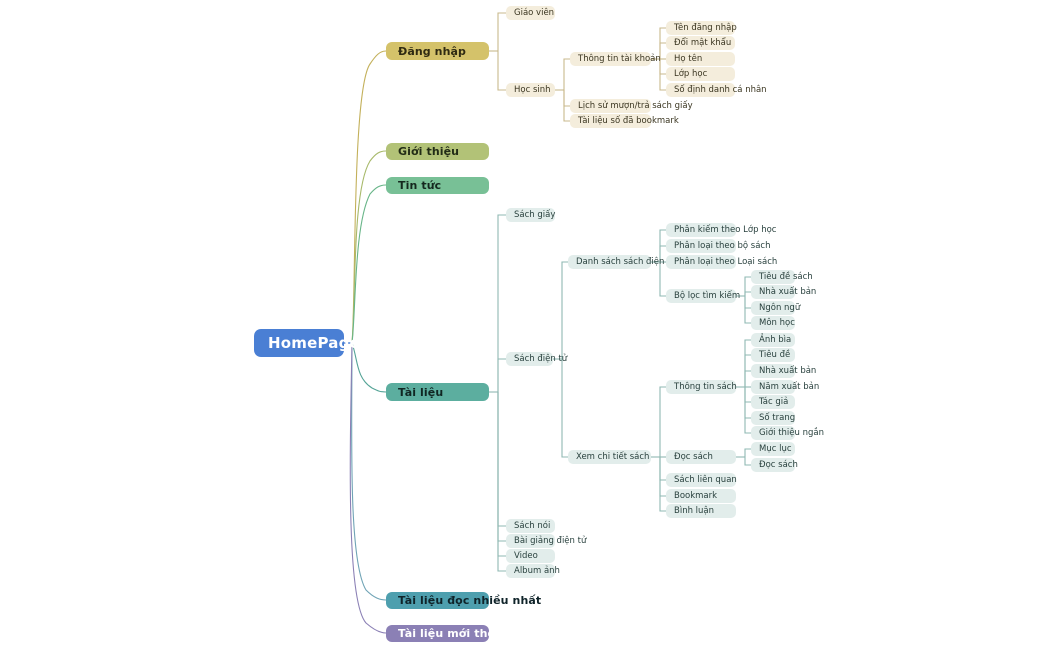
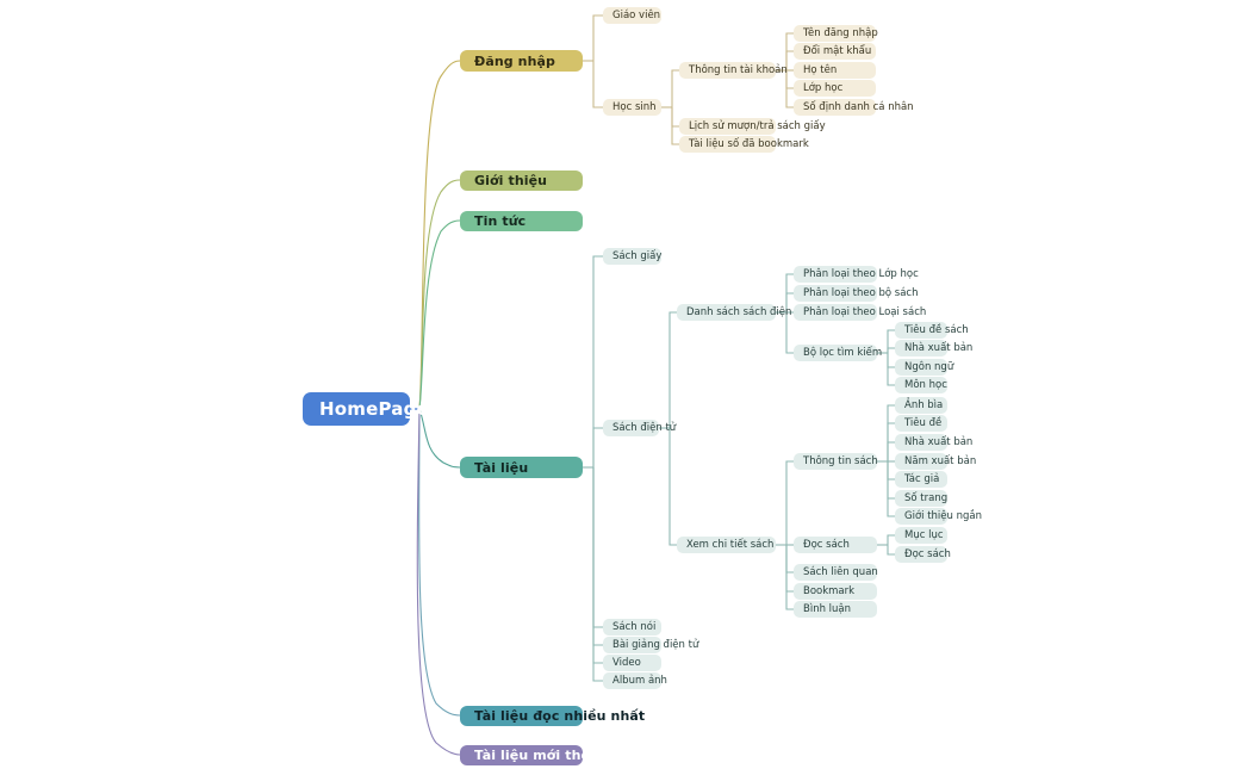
  HomePage
  Đăng nhập
  Giới thiệu
  Tin tức
  Tài liệu
  Tài liệu đọc nhiều nhất
  Tài liệu mới thêm
  Giáo viên
  Học sinh
  Thông tin tài khoản
  Lịch sử mượn/trả sách giấy
  Tài liệu số đã bookmark
  Tên đăng nhập
  Đổi mật khẩu
  Họ tên
  Lớp học
  Số định danh cá nhân
  Sách giấy
  Sách điện tử
  Sách nói
  Bài giảng điện tử
  Video
  Album ảnh
  Danh sách sách điện
  Xem chi tiết sách
- Phân kiếm theo Lớp học
+ Phân loại theo Lớp học
  Phân loại theo bộ sách
  Phân loại theo Loại sách
  Bộ lọc tìm kiếm
  Tiêu đề sách
  Nhà xuất bản
  Ngôn ngữ
  Môn học
  Thông tin sách
  Đọc sách
  Sách liên quan
  Bookmark
  Bình luận
  Ảnh bìa
  Tiêu đề
  Nhà xuất bản
  Năm xuất bản
  Tác giả
  Số trang
  Giới thiệu ngắn
  Mục lục
  Đọc sách
